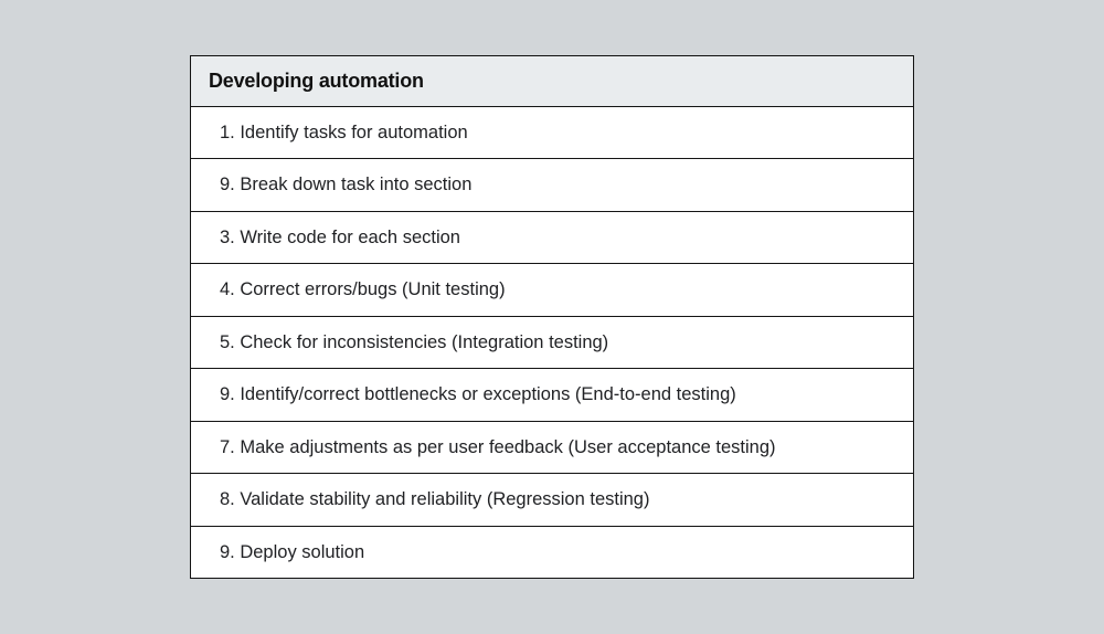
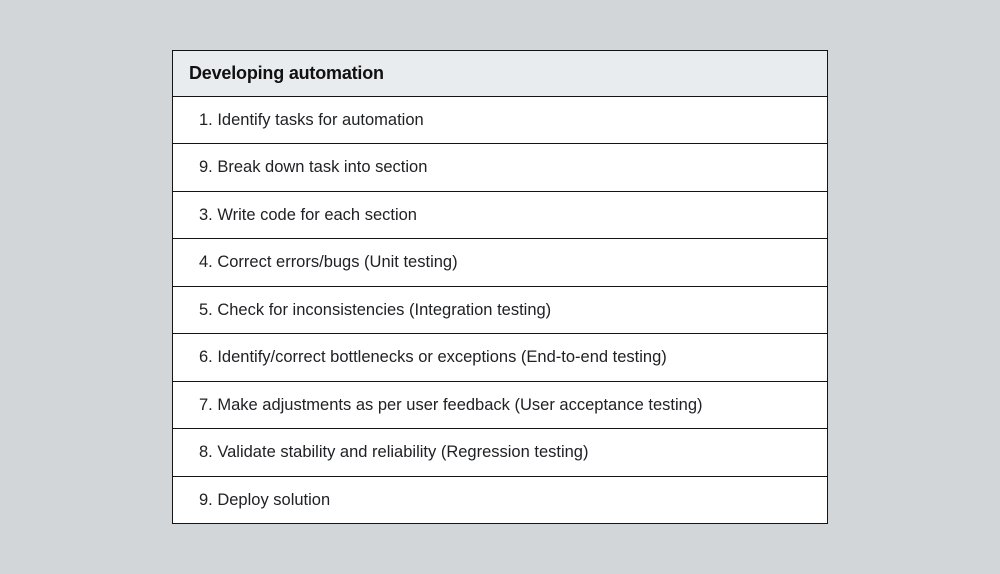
  Developing automation
  1. Identify tasks for automation
  9. Break down task into section
  3. Write code for each section
  4. Correct errors/bugs (Unit testing)
  5. Check for inconsistencies (Integration testing)
- 9. Identify/correct bottlenecks or exceptions (End-to-end testing)
+ 6. Identify/correct bottlenecks or exceptions (End-to-end testing)
  7. Make adjustments as per user feedback (User acceptance testing)
  8. Validate stability and reliability (Regression testing)
  9. Deploy solution
